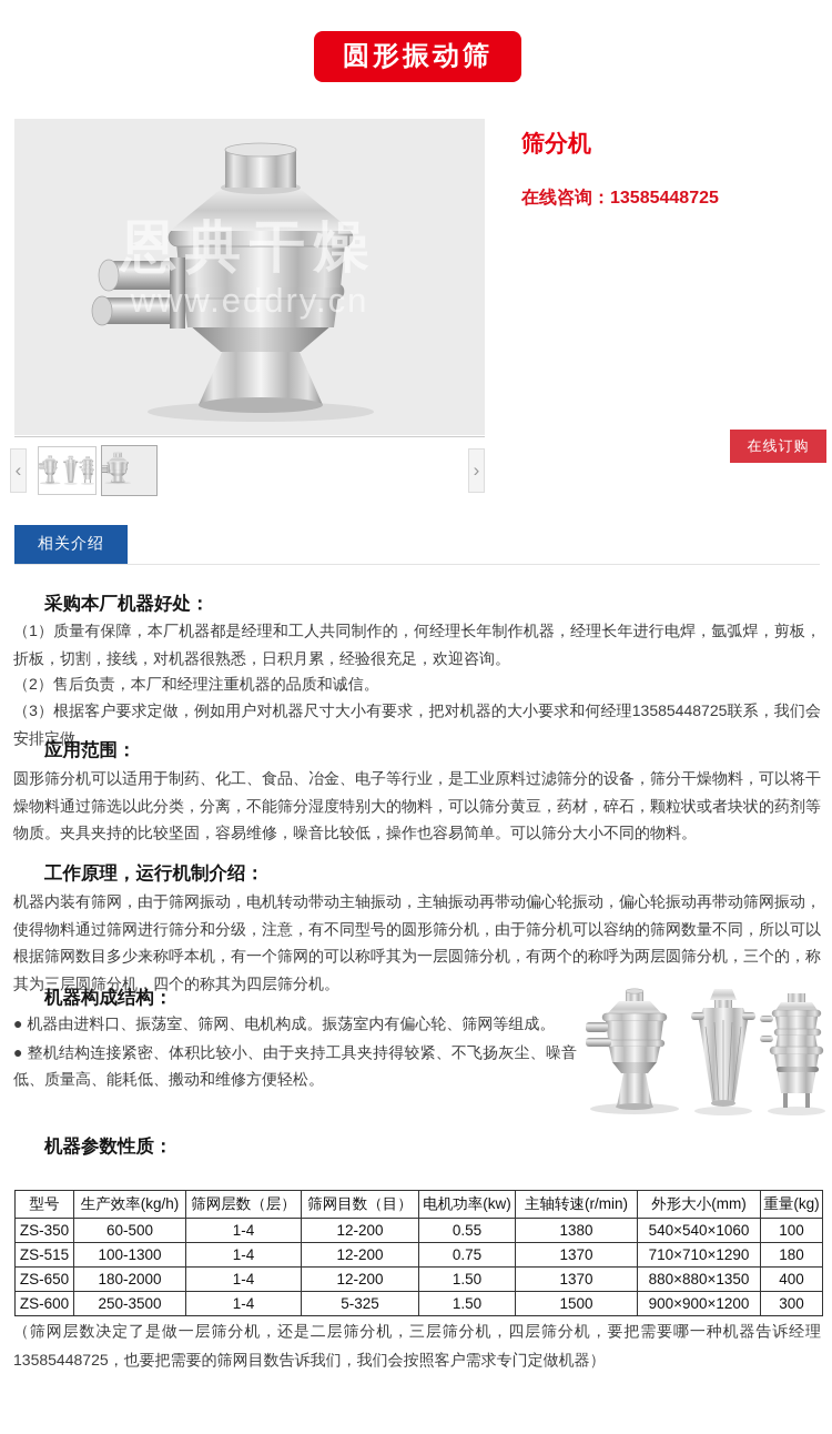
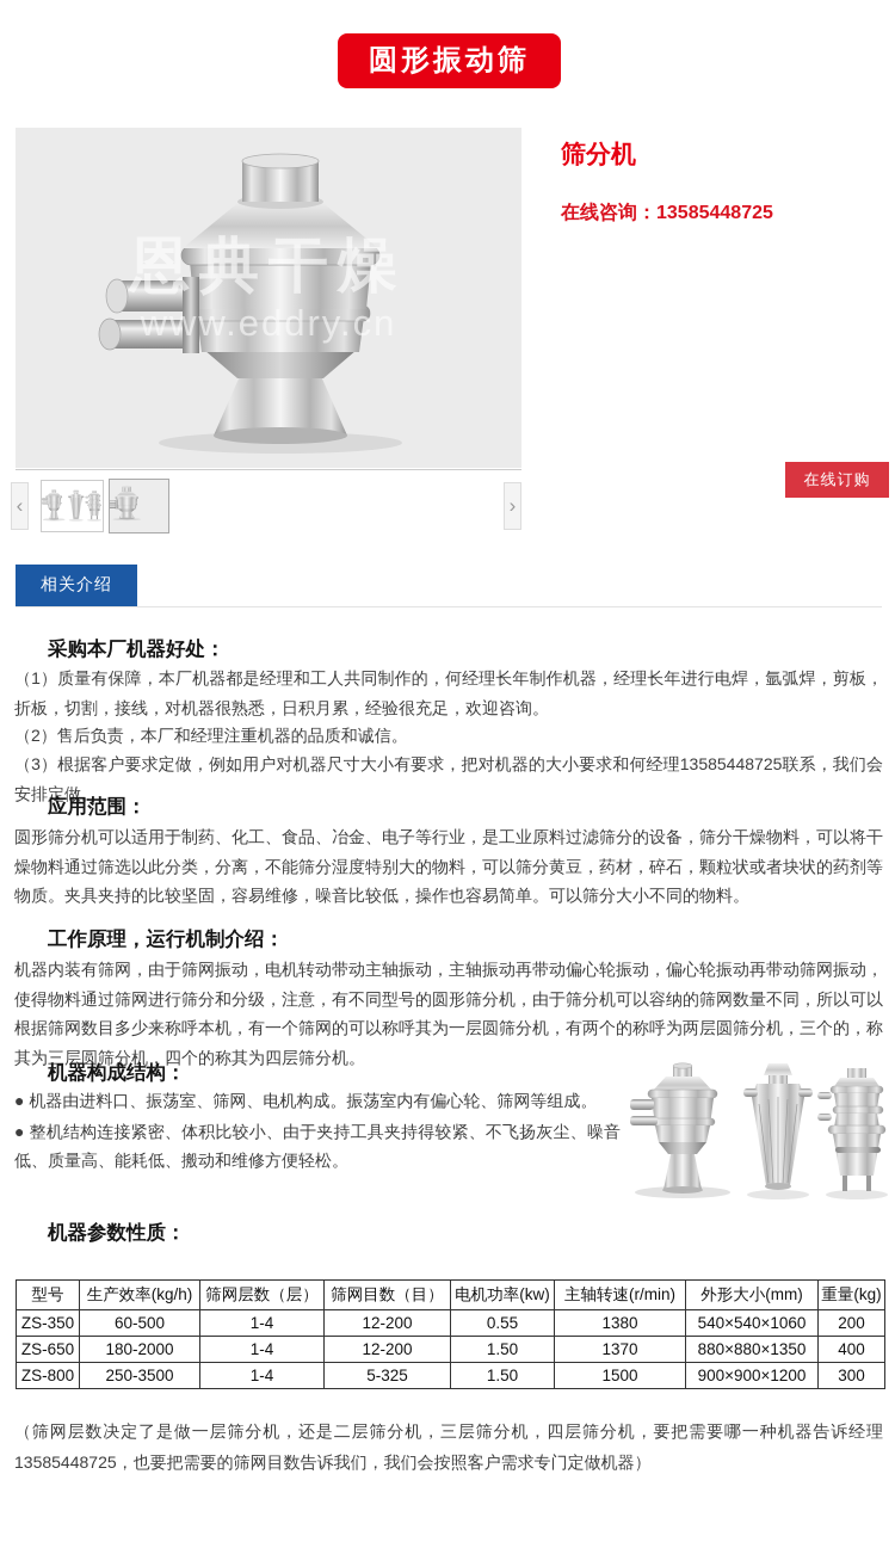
  圆形振动筛
  恩典干燥
  www.eddry.cn
  筛分机
  在线咨询：13585448725
  在线订购
  ‹
  ›
  相关介绍
  采购本厂机器好处：
  （1）质量有保障，本厂机器都是经理和工人共同制作的，何经理长年制作机器，经理长年进行电焊，氩弧焊，剪板，折板，切割，接线，对机器很熟悉，日积月累，经验很充足，欢迎咨询。
  （2）售后负责，本厂和经理注重机器的品质和诚信。
  （3）根据客户要求定做，例如用户对机器尺寸大小有要求，把对机器的大小要求和何经理13585448725联系，我们会安排定做。
  应用范围：
  圆形筛分机可以适用于制药、化工、食品、冶金、电子等行业，是工业原料过滤筛分的设备，筛分干燥物料，可以将干燥物料通过筛选以此分类，分离，不能筛分湿度特别大的物料，可以筛分黄豆，药材，碎石，颗粒状或者块状的药剂等物质。夹具夹持的比较坚固，容易维修，噪音比较低，操作也容易简单。可以筛分大小不同的物料。
  工作原理，运行机制介绍：
  机器内装有筛网，由于筛网振动，电机转动带动主轴振动，主轴振动再带动偏心轮振动，偏心轮振动再带动筛网振动，使得物料通过筛网进行筛分和分级，注意，有不同型号的圆形筛分机，由于筛分机可以容纳的筛网数量不同，所以可以根据筛网数目多少来称呼本机，有一个筛网的可以称呼其为一层圆筛分机，有两个的称呼为两层圆筛分机，三个的，称其为三层圆筛分机，四个的称其为四层筛分机。
  机器构成结构：
  ● 机器由进料口、振荡室、筛网、电机构成。振荡室内有偏心轮、筛网等组成。
  ● 整机结构连接紧密、体积比较小、由于夹持工具夹持得较紧、不飞扬灰尘、噪音低、质量高、能耗低、搬动和维修方便轻松。
  机器参数性质：
  型号	生产效率(kg/h)	筛网层数（层）	筛网目数（目）	电机功率(kw)	主轴转速(r/min)	外形大小(mm)	重量(kg)
- ZS-350	60-500	1-4	12-200	0.55	1380	540×540×1060	100
+ ZS-350	60-500	1-4	12-200	0.55	1380	540×540×1060	200
- ZS-515	100-1300	1-4	12-200	0.75	1370	710×710×1290	180
  ZS-650	180-2000	1-4	12-200	1.50	1370	880×880×1350	400
- ZS-600	250-3500	1-4	5-325	1.50	1500	900×900×1200	300
+ ZS-800	250-3500	1-4	5-325	1.50	1500	900×900×1200	300
  （筛网层数决定了是做一层筛分机，还是二层筛分机，三层筛分机，四层筛分机，要把需要哪一种机器告诉经理13585448725，也要把需要的筛网目数告诉我们，我们会按照客户需求专门定做机器）
